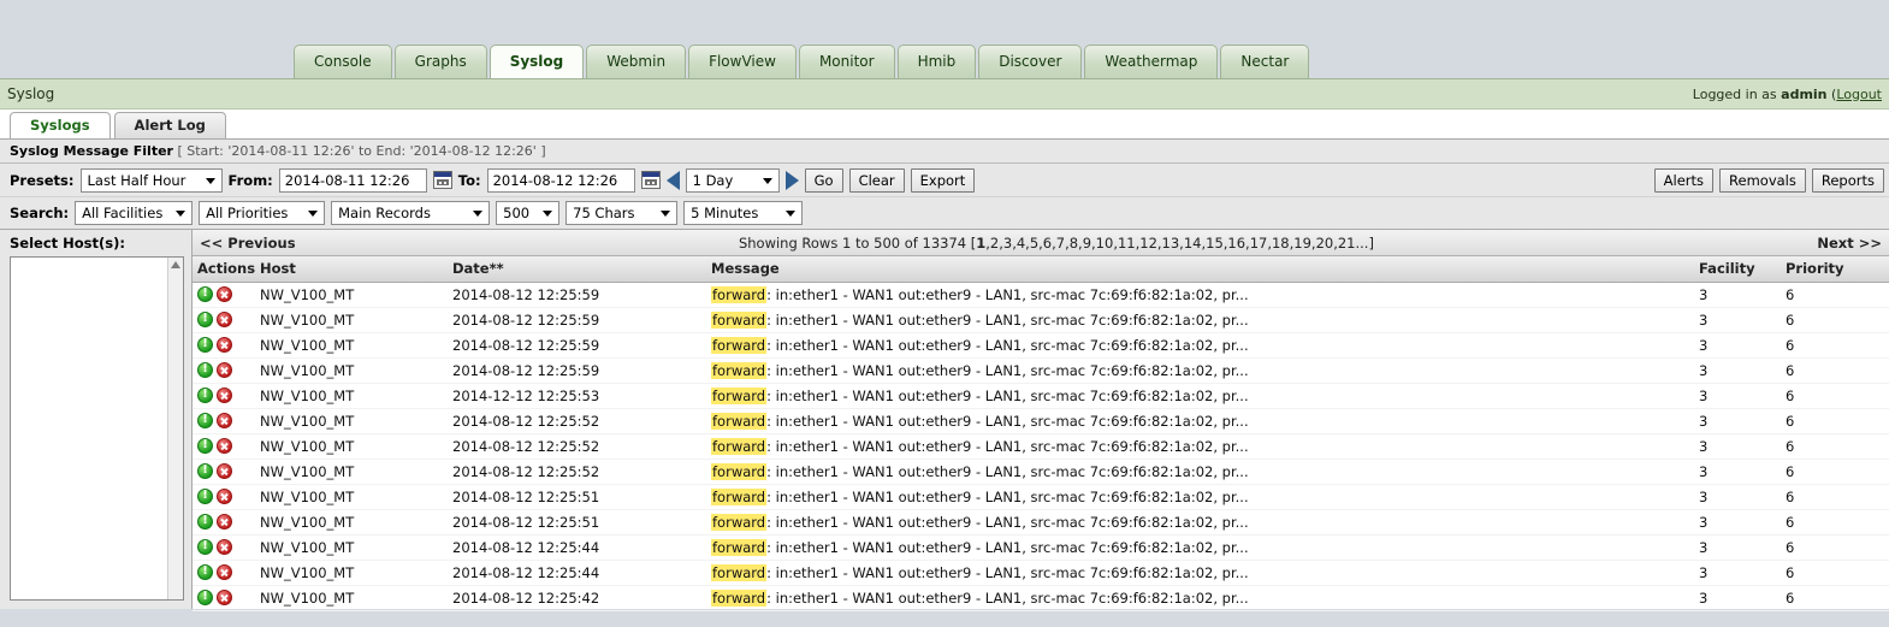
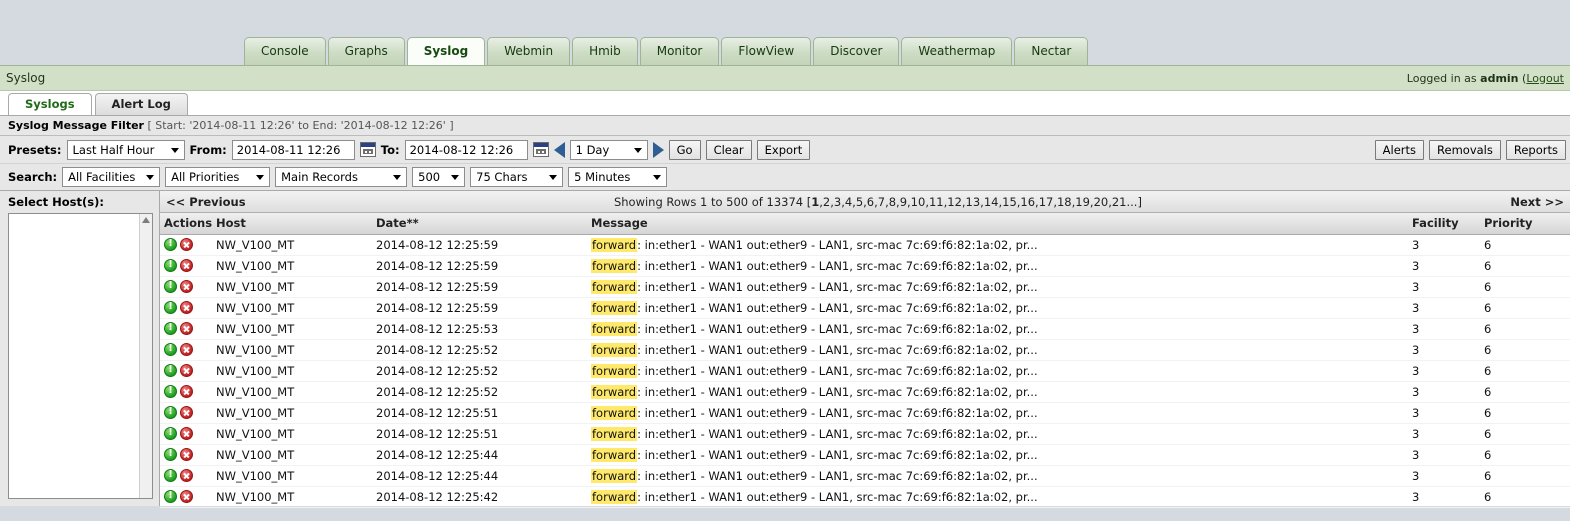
  Console
  Graphs
  Syslog
  Webmin
- FlowView
+ Hmib
  Monitor
- Hmib
+ FlowView
  Discover
  Weathermap
  Nectar
  Syslog
  Logged in as admin (Logout
  Syslogs
  Alert Log
  Syslog Message Filter [ Start: '2014-08-11 12:26' to End: '2014-08-12 12:26' ]
  Presets:
  Last Half Hour
  From:
  2014-08-11 12:26
  To:
  2014-08-12 12:26
  1 Day
  Go
  Clear
  Export
  Alerts
  Removals
  Reports
  Search:
  All Facilities
  All Priorities
  Main Records
  500
  75 Chars
  5 Minutes
  Select Host(s):
  << Previous
  Showing Rows 1 to 500 of 13374 [1,2,3,4,5,6,7,8,9,10,11,12,13,14,15,16,17,18,19,20,21...]
  Next >>
  Actions	Host	Date**	Message	Facility	Priority
  	NW_V100_MT	2014-08-12 12:25:59	forward: in:ether1 - WAN1 out:ether9 - LAN1, src-mac 7c:69:f6:82:1a:02, pr...	3	6
  	NW_V100_MT	2014-08-12 12:25:59	forward: in:ether1 - WAN1 out:ether9 - LAN1, src-mac 7c:69:f6:82:1a:02, pr...	3	6
  	NW_V100_MT	2014-08-12 12:25:59	forward: in:ether1 - WAN1 out:ether9 - LAN1, src-mac 7c:69:f6:82:1a:02, pr...	3	6
  	NW_V100_MT	2014-08-12 12:25:59	forward: in:ether1 - WAN1 out:ether9 - LAN1, src-mac 7c:69:f6:82:1a:02, pr...	3	6
- 	NW_V100_MT	2014-12-12 12:25:53	forward: in:ether1 - WAN1 out:ether9 - LAN1, src-mac 7c:69:f6:82:1a:02, pr...	3	6
+ 	NW_V100_MT	2014-08-12 12:25:53	forward: in:ether1 - WAN1 out:ether9 - LAN1, src-mac 7c:69:f6:82:1a:02, pr...	3	6
  	NW_V100_MT	2014-08-12 12:25:52	forward: in:ether1 - WAN1 out:ether9 - LAN1, src-mac 7c:69:f6:82:1a:02, pr...	3	6
  	NW_V100_MT	2014-08-12 12:25:52	forward: in:ether1 - WAN1 out:ether9 - LAN1, src-mac 7c:69:f6:82:1a:02, pr...	3	6
  	NW_V100_MT	2014-08-12 12:25:52	forward: in:ether1 - WAN1 out:ether9 - LAN1, src-mac 7c:69:f6:82:1a:02, pr...	3	6
  	NW_V100_MT	2014-08-12 12:25:51	forward: in:ether1 - WAN1 out:ether9 - LAN1, src-mac 7c:69:f6:82:1a:02, pr...	3	6
  	NW_V100_MT	2014-08-12 12:25:51	forward: in:ether1 - WAN1 out:ether9 - LAN1, src-mac 7c:69:f6:82:1a:02, pr...	3	6
  	NW_V100_MT	2014-08-12 12:25:44	forward: in:ether1 - WAN1 out:ether9 - LAN1, src-mac 7c:69:f6:82:1a:02, pr...	3	6
  	NW_V100_MT	2014-08-12 12:25:44	forward: in:ether1 - WAN1 out:ether9 - LAN1, src-mac 7c:69:f6:82:1a:02, pr...	3	6
  	NW_V100_MT	2014-08-12 12:25:42	forward: in:ether1 - WAN1 out:ether9 - LAN1, src-mac 7c:69:f6:82:1a:02, pr...	3	6
